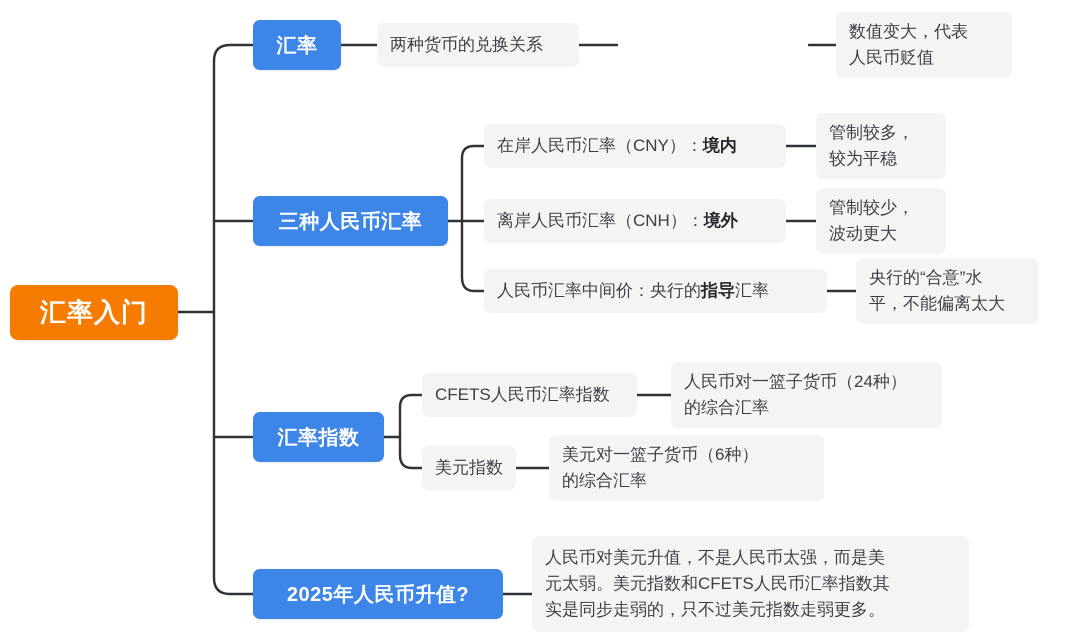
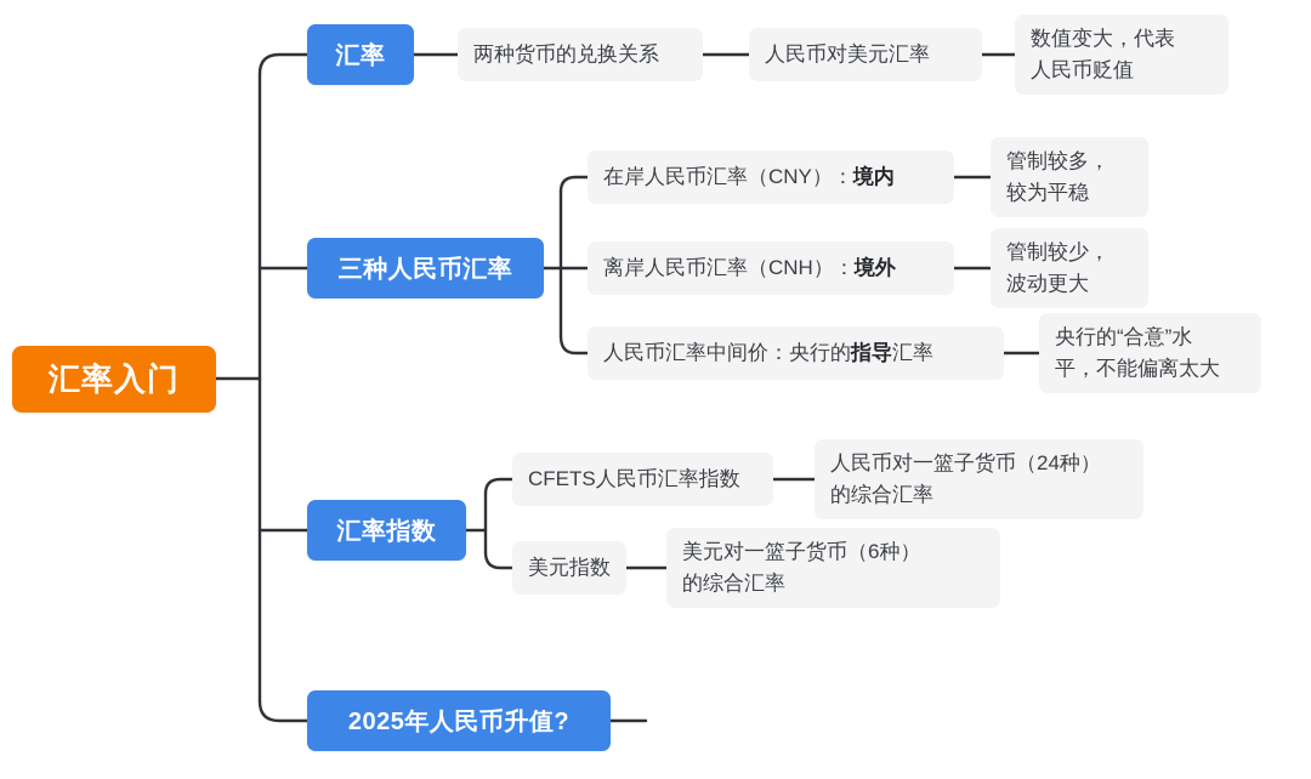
  汇率入门
  汇率
  两种货币的兑换关系
+ 人民币对美元汇率
  数值变大，代表
  人民币贬值
  三种人民币汇率
  在岸人民币汇率（CNY）：境内
  管制较多，
  较为平稳
  离岸人民币汇率（CNH）：境外
  管制较少，
  波动更大
  人民币汇率中间价：央行的指导汇率
  央行的“合意”水
  平，不能偏离太大
  汇率指数
  CFETS人民币汇率指数
  人民币对一篮子货币（24种）
  的综合汇率
  美元指数
  美元对一篮子货币（6种）
  的综合汇率
  2025年人民币升值?
- 人民币对美元升值，不是人民币太强，而是美
- 元太弱。美元指数和CFETS人民币汇率指数其
- 实是同步走弱的，只不过美元指数走弱更多。
